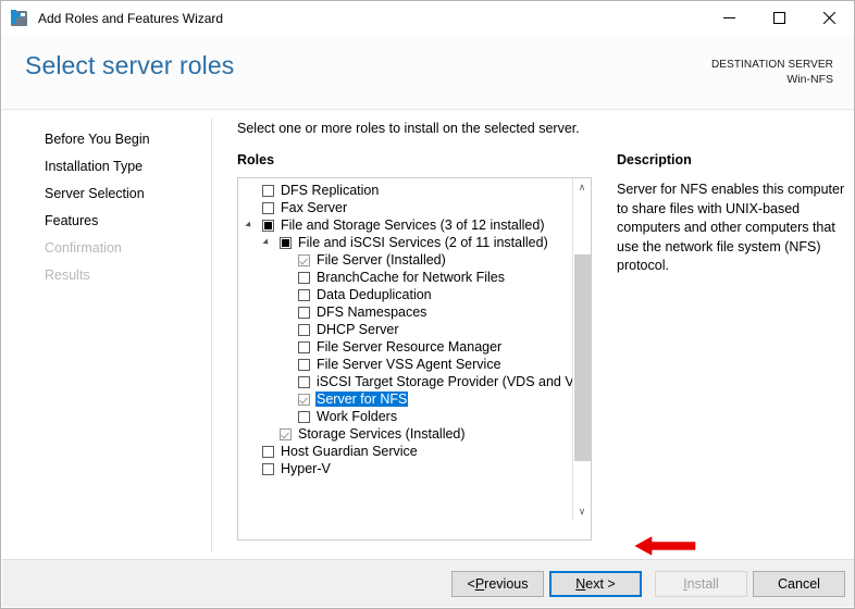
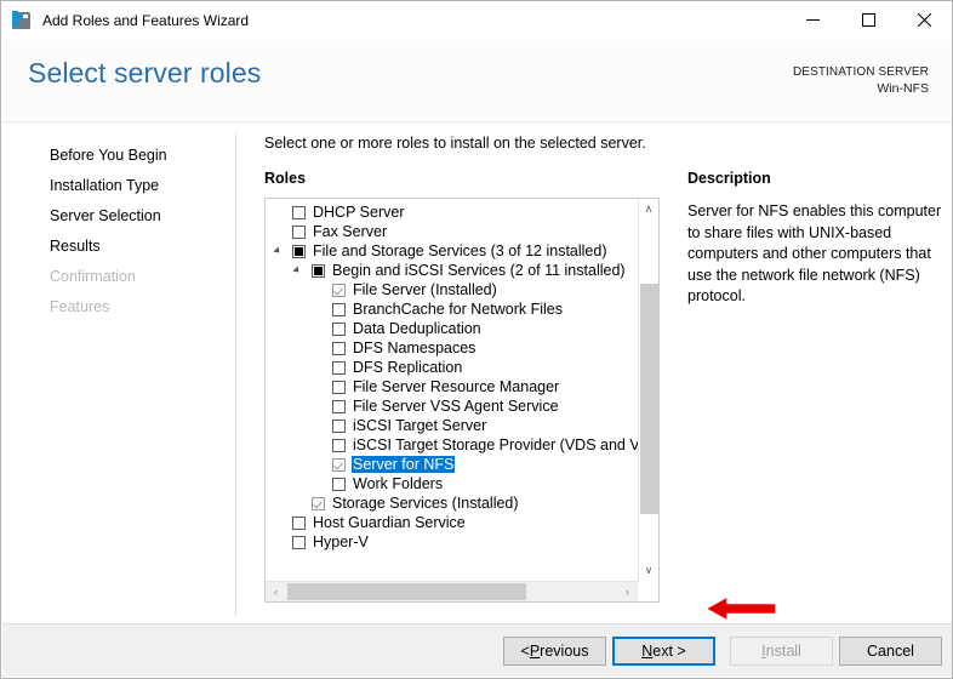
  Add Roles and Features Wizard
  Select server roles
  DESTINATION SERVER
  Win-NFS
  Before You Begin
  Installation Type
  Server Selection
- Features
+ Results
  Confirmation
- Results
+ Features
  Select one or more roles to install on the selected server.
  Roles
  Description
- Server for NFS enables this computer to share files with UNIX-based computers and other computers that use the network file system (NFS) protocol.
+ Server for NFS enables this computer to share files with UNIX-based computers and other computers that use the network file network (NFS) protocol.
- DFS Replication
+ DHCP Server
  Fax Server
  File and Storage Services (3 of 12 installed)
- File and iSCSI Services (2 of 11 installed)
+ Begin and iSCSI Services (2 of 11 installed)
  File Server (Installed)
  BranchCache for Network Files
  Data Deduplication
  DFS Namespaces
- DHCP Server
+ DFS Replication
  File Server Resource Manager
  File Server VSS Agent Service
+ iSCSI Target Server
  iSCSI Target Storage Provider (VDS and V
  Server for NFS
  Work Folders
  Storage Services (Installed)
  Host Guardian Service
  Hyper-V
  ∧
  ∨
+ ‹
+ ›
  <
  P
  revious
  N
  ext >
  I
  nstall
  Cancel
